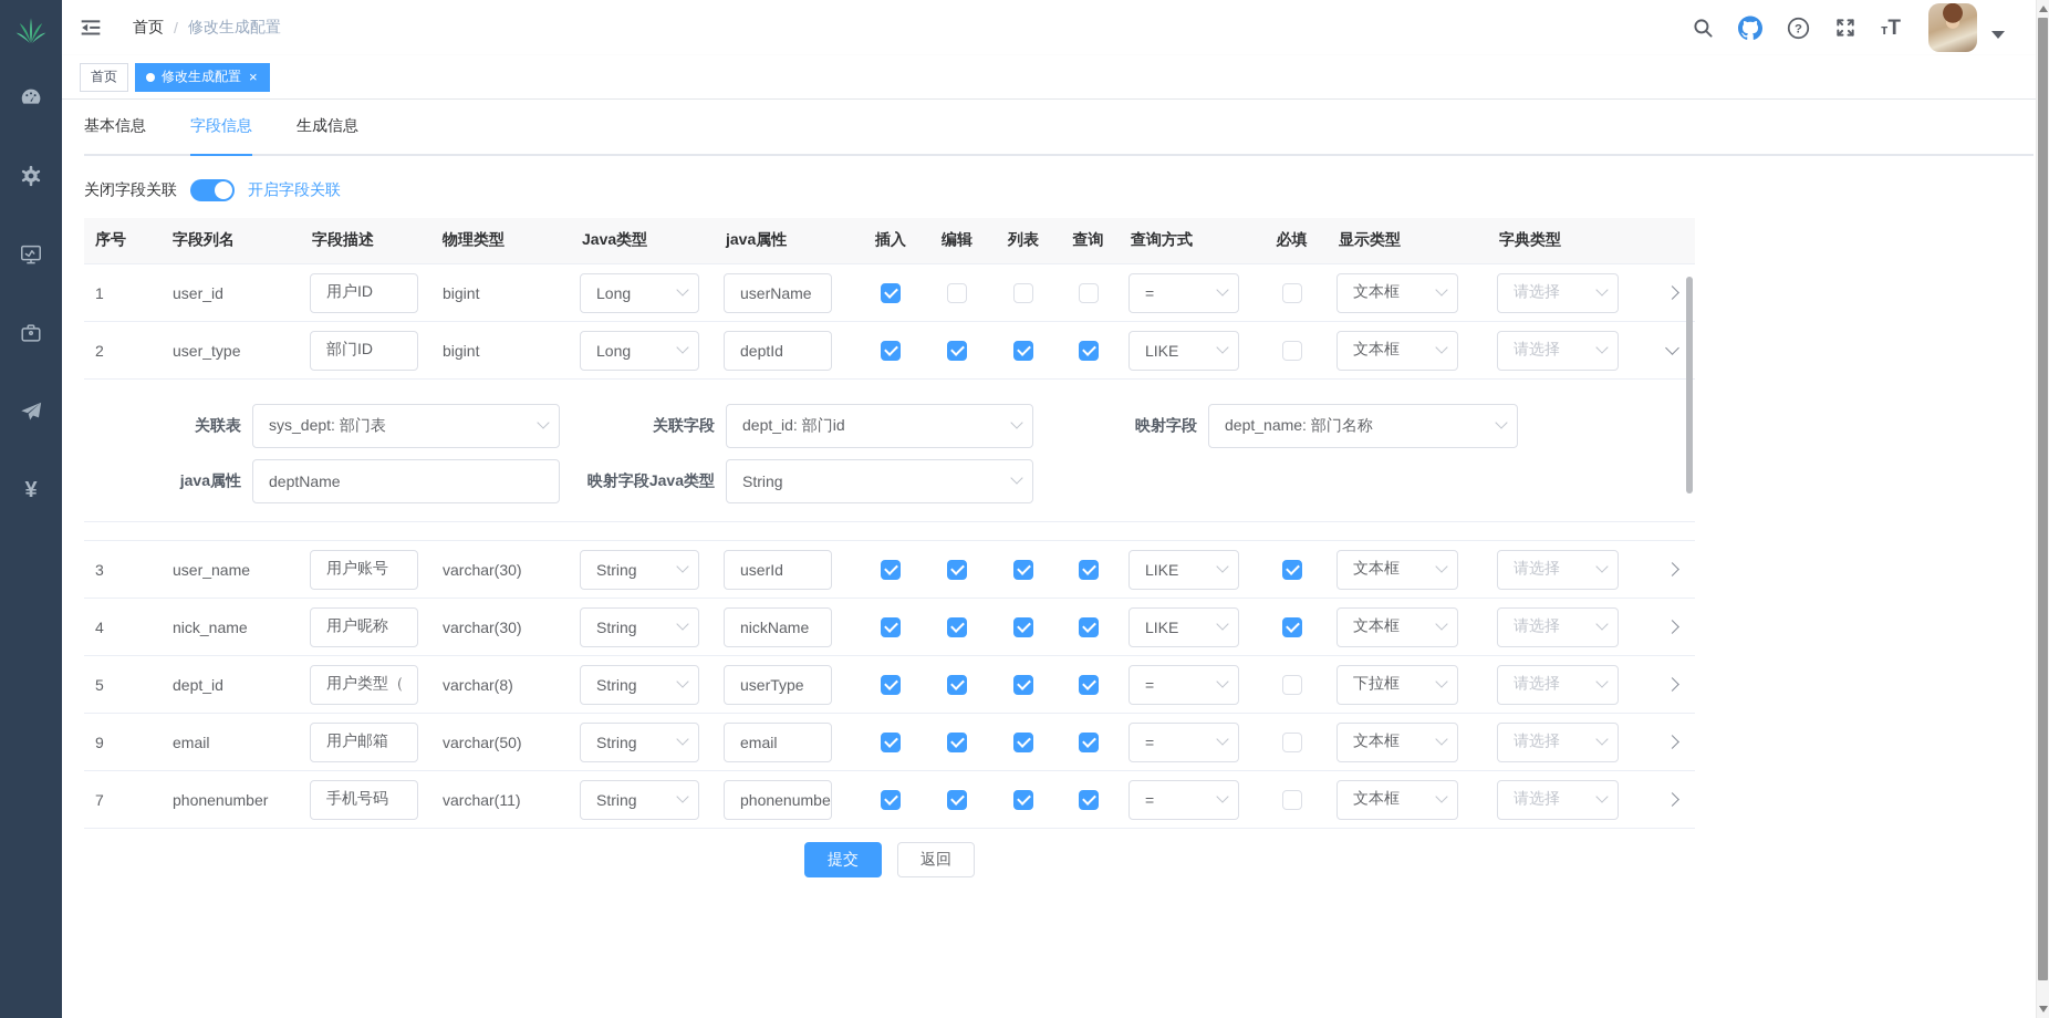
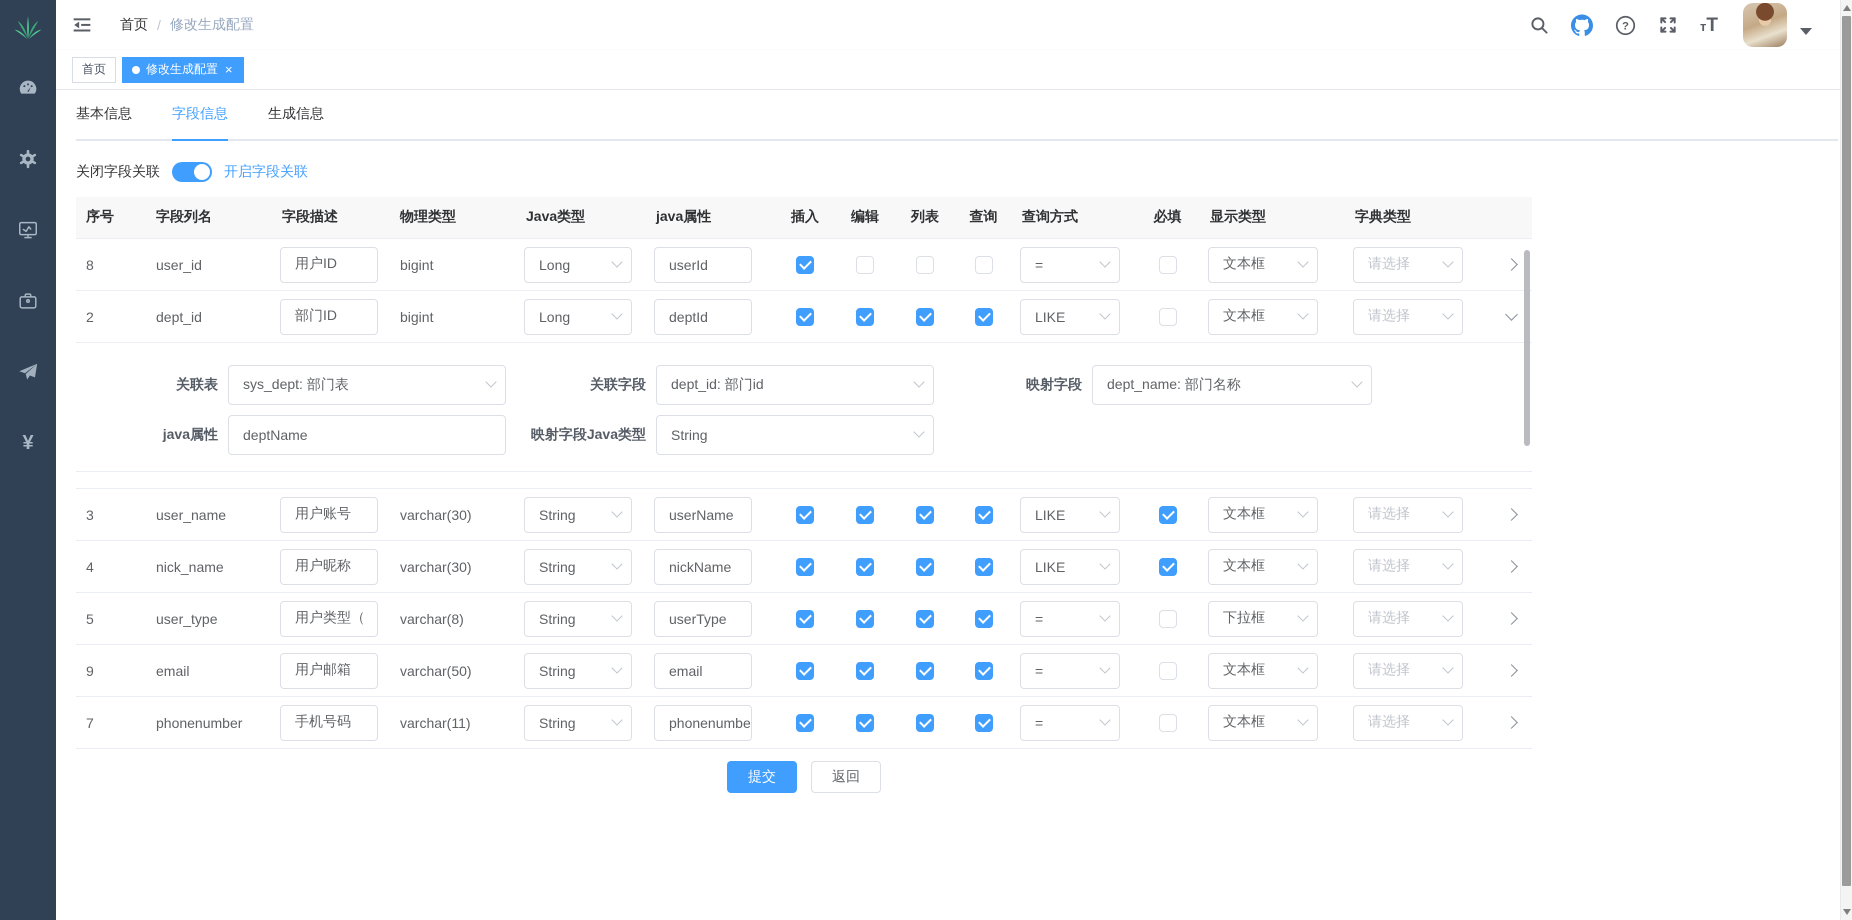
  ¥
  首页
  /
  修改生成配置
  ?
  тT
  首页
  修改生成配置
  ×
  基本信息
  字段信息
  生成信息
  关闭字段关联
  开启字段关联
  序号
  字段列名
  字段描述
  物理类型
  Java类型
  java属性
  插入
  编辑
  列表
  查询
  查询方式
  必填
  显示类型
  字典类型
- 1
+ 8
  user_id
  用户ID
  bigint
  Long
- userName
+ userId
  =
  文本框
  请选择
  2
- user_type
+ dept_id
  部门ID
  bigint
  Long
  deptId
  LIKE
  文本框
  请选择
  关联表
  sys_dept: 部门表
  关联字段
  dept_id: 部门id
  映射字段
  dept_name: 部门名称
  java属性
  deptName
  映射字段Java类型
  String
  3
  user_name
  用户账号
  varchar(30)
  String
- userId
+ userName
  LIKE
  文本框
  请选择
  4
  nick_name
  用户昵称
  varchar(30)
  String
  nickName
  LIKE
  文本框
  请选择
  5
- dept_id
+ user_type
  用户类型（
  varchar(8)
  String
  userType
  =
  下拉框
  请选择
  9
  email
  用户邮箱
  varchar(50)
  String
  email
  =
  文本框
  请选择
  7
  phonenumber
  手机号码
  varchar(11)
  String
  phonenumbe
  =
  文本框
  请选择
  提交
  返回
